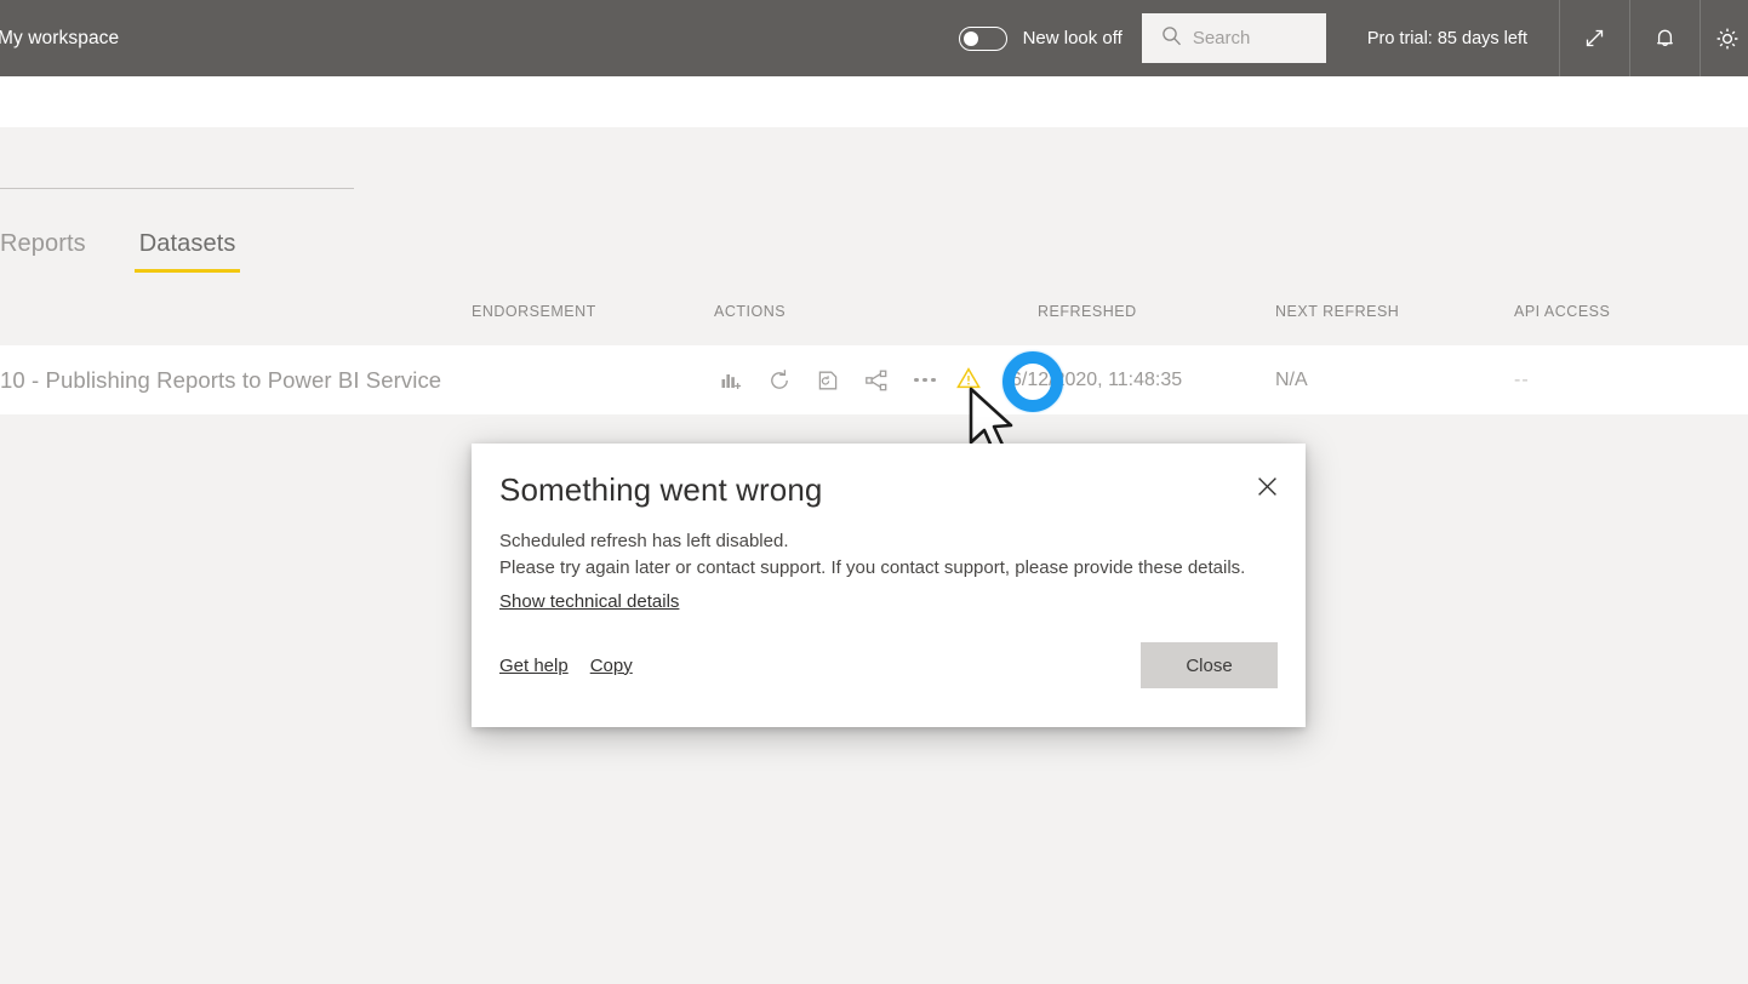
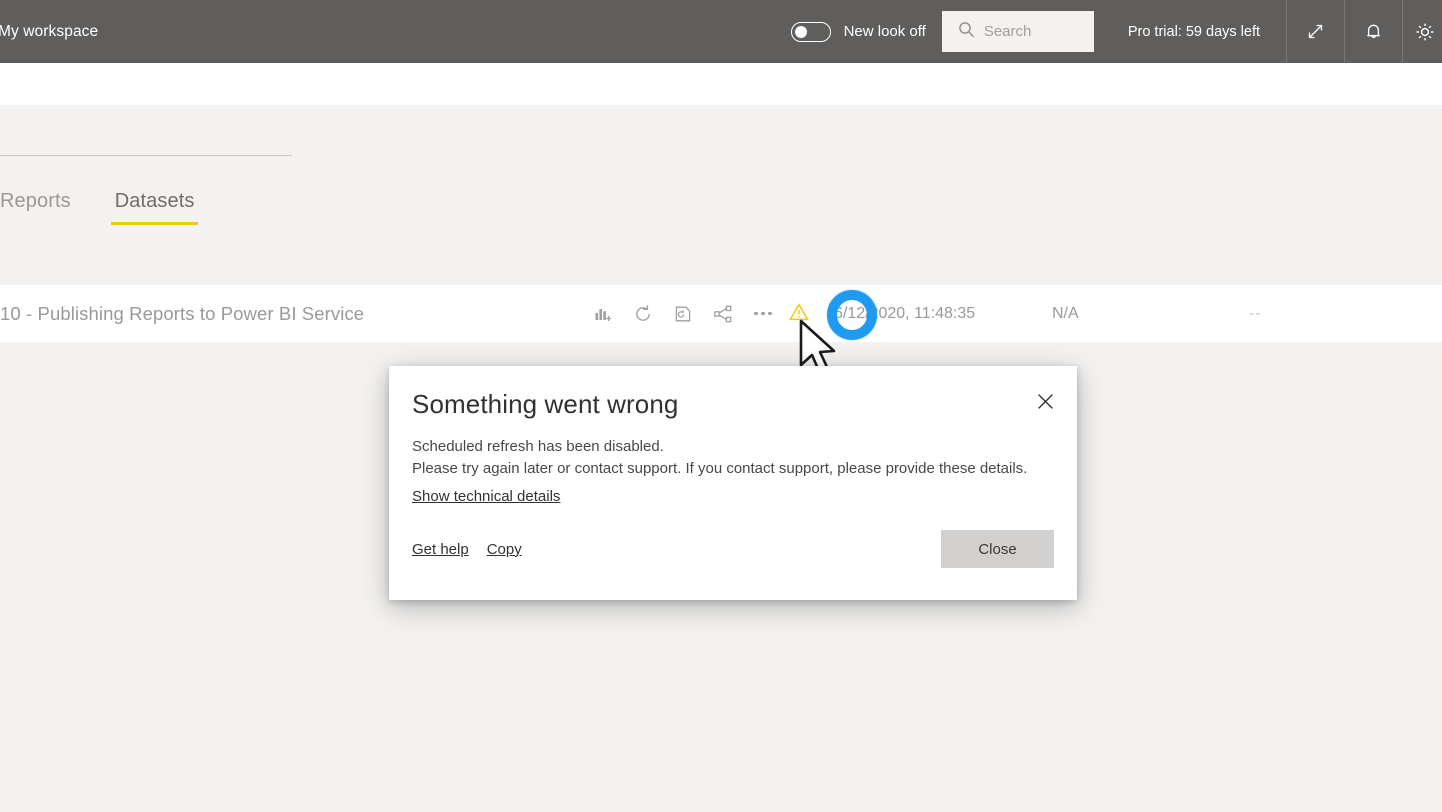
  My workspace
  New look off
  Search
- Pro trial: 85 days left
+ Pro trial: 59 days left
  Reports
  Datasets
- ENDORSEMENT
- ACTIONS
- REFRESHED
- NEXT REFRESH
- API ACCESS
  10 - Publishing Reports to Power BI Service
  6/12/2020, 11:48:35
  N/A
  --
  Something went wrong
- Scheduled refresh has left disabled.
+ Scheduled refresh has been disabled.
  Please try again later or contact support. If you contact support, please provide these details.
  Show technical details
  Get help
  Copy
  Close
